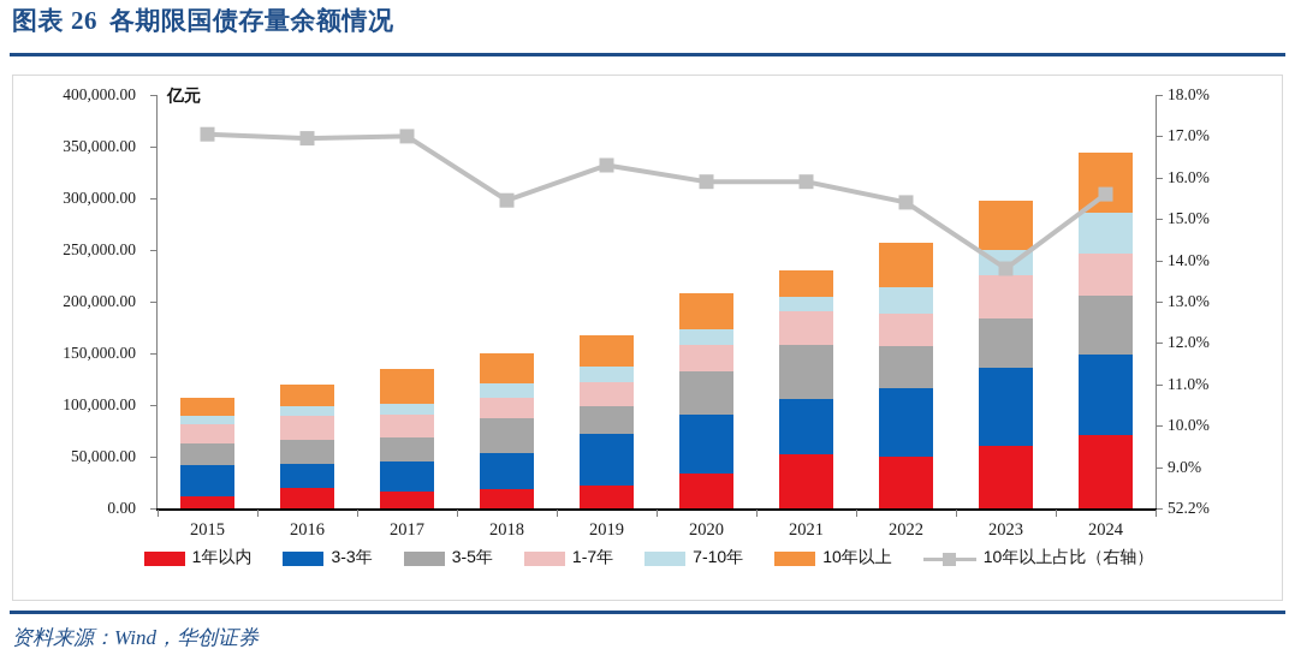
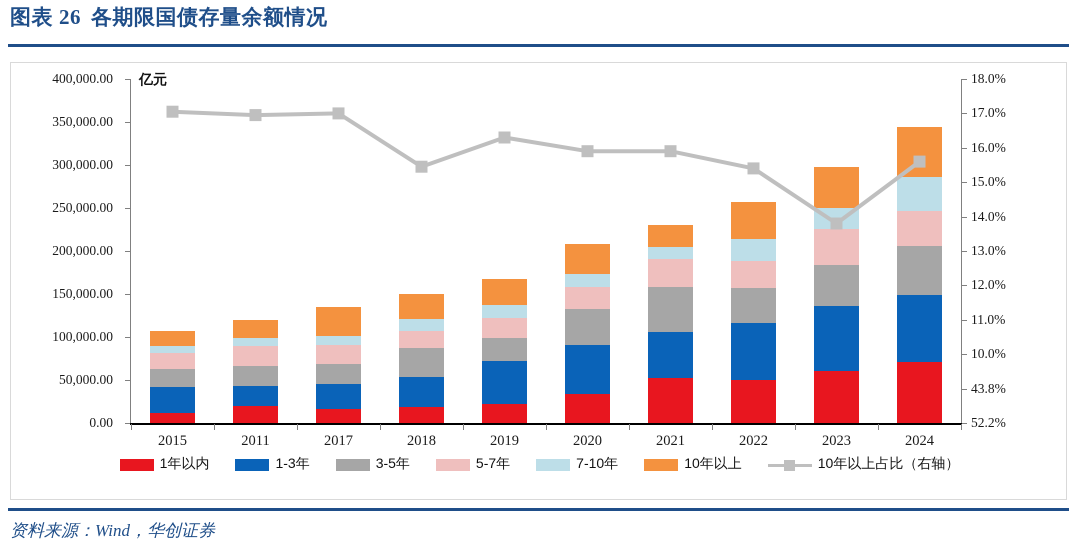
  图表 26 各期限国债存量余额情况
  亿元
  0.00
  50,000.00
  100,000.00
  150,000.00
  200,000.00
  250,000.00
  300,000.00
  350,000.00
  400,000.00
  52.2%
- 9.0%
+ 43.8%
  10.0%
  11.0%
  12.0%
  13.0%
  14.0%
  15.0%
  16.0%
  17.0%
  18.0%
  2015
- 2016
+ 2011
  2017
  2018
  2019
  2020
  2021
  2022
  2023
  2024
  1年以内
- 3-3年
+ 1-3年
  3-5年
- 1-7年
+ 5-7年
  7-10年
  10年以上
  10年以上占比（右轴）
  资料来源：Wind，华创证券
